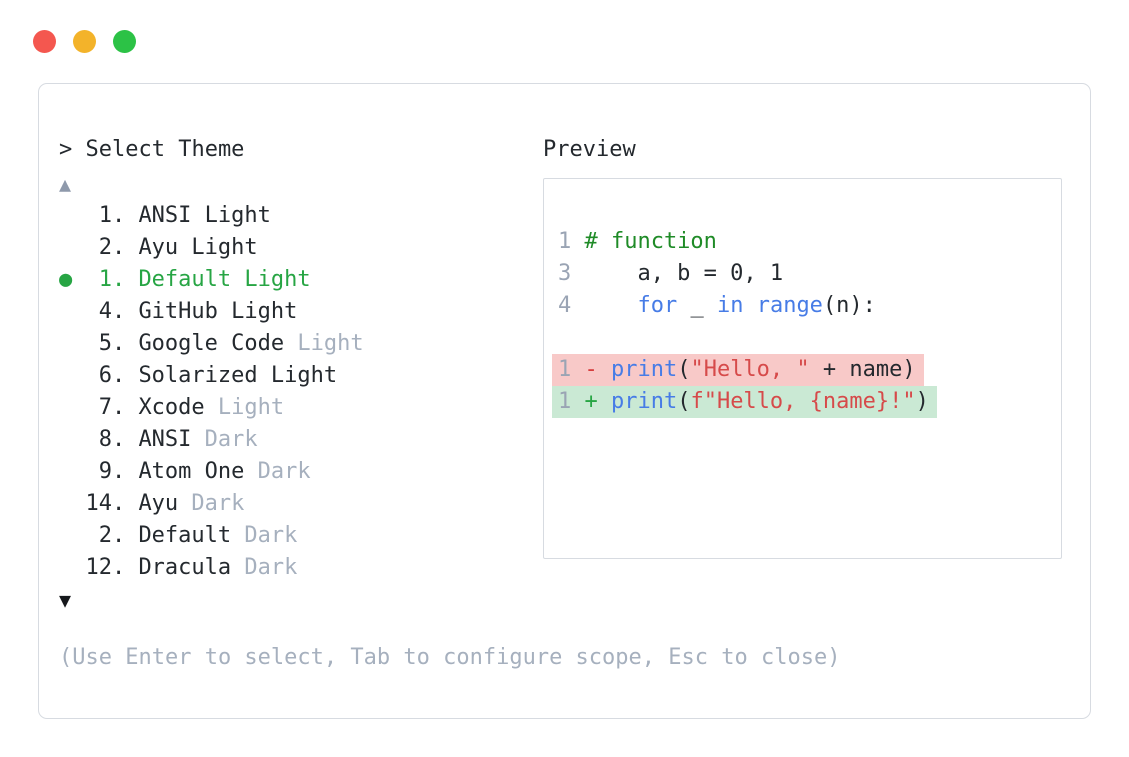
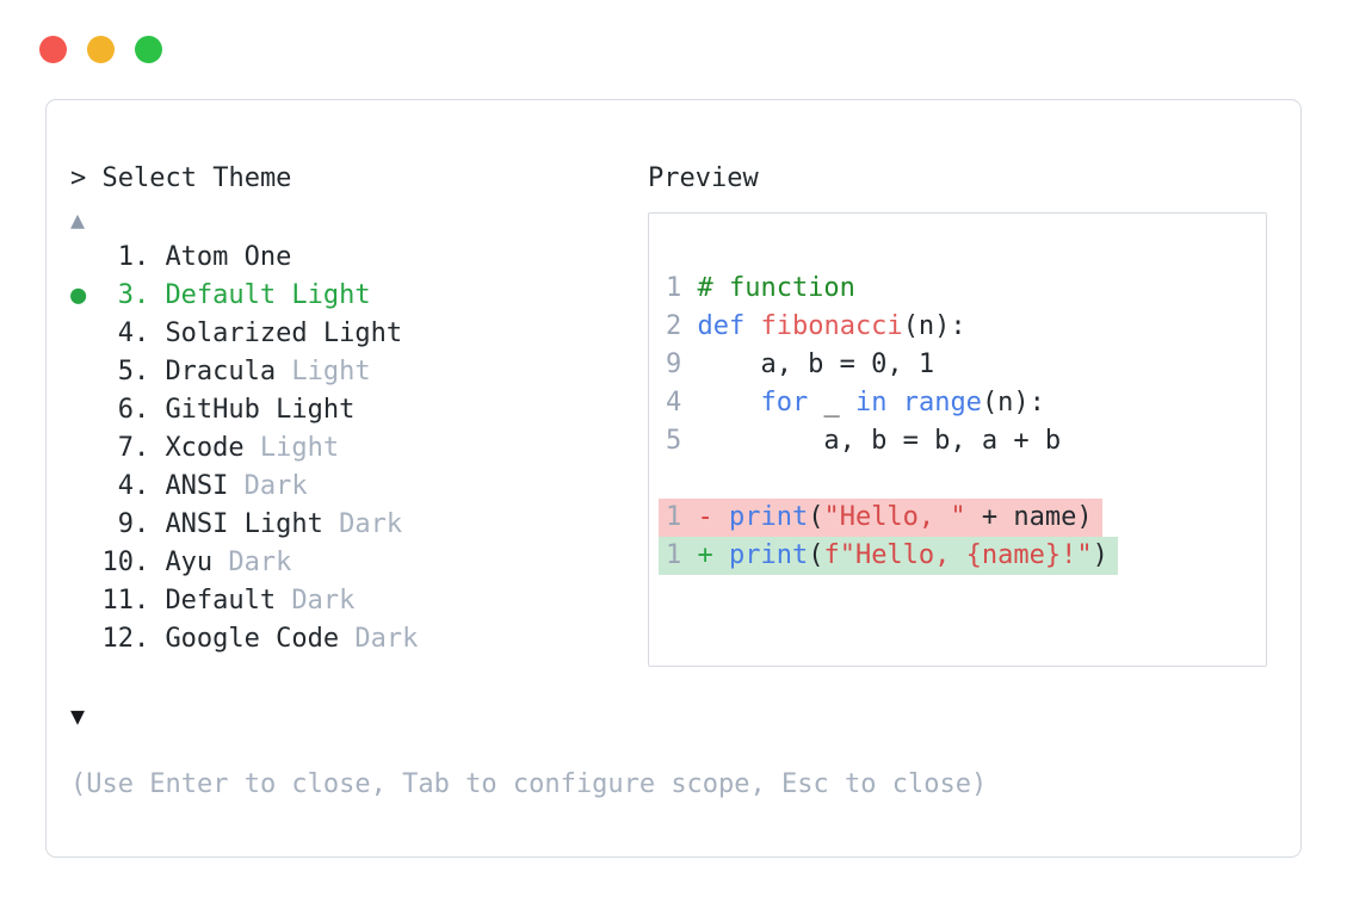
  > Select Theme
  Preview
  ▲
- 1. ANSI Light
+ 1. Atom One
- 2. Ayu Light
- ● 1. Default Light
+ ● 3. Default Light
- 4. GitHub Light
+ 4. Solarized Light
- 5. Google Code Light
+ 5. Dracula Light
- 6. Solarized Light
+ 6. GitHub Light
  7. Xcode Light
- 8. ANSI Dark
+ 4. ANSI Dark
- 9. Atom One Dark
+ 9. ANSI Light Dark
- 14. Ayu Dark
+ 10. Ayu Dark
- 2. Default Dark
+ 11. Default Dark
- 12. Dracula Dark
+ 12. Google Code Dark
  ▼
  1 # function
+ 2 def fibonacci(n):
- 3 a, b = 0, 1
+ 9 a, b = 0, 1
  4 for _ in range(n):
+ 5 a, b = b, a + b
  1 - print("Hello, " + name)
  1 + print(f"Hello, {name}!")
- (Use Enter to select, Tab to configure scope, Esc to close)
+ (Use Enter to close, Tab to configure scope, Esc to close)
